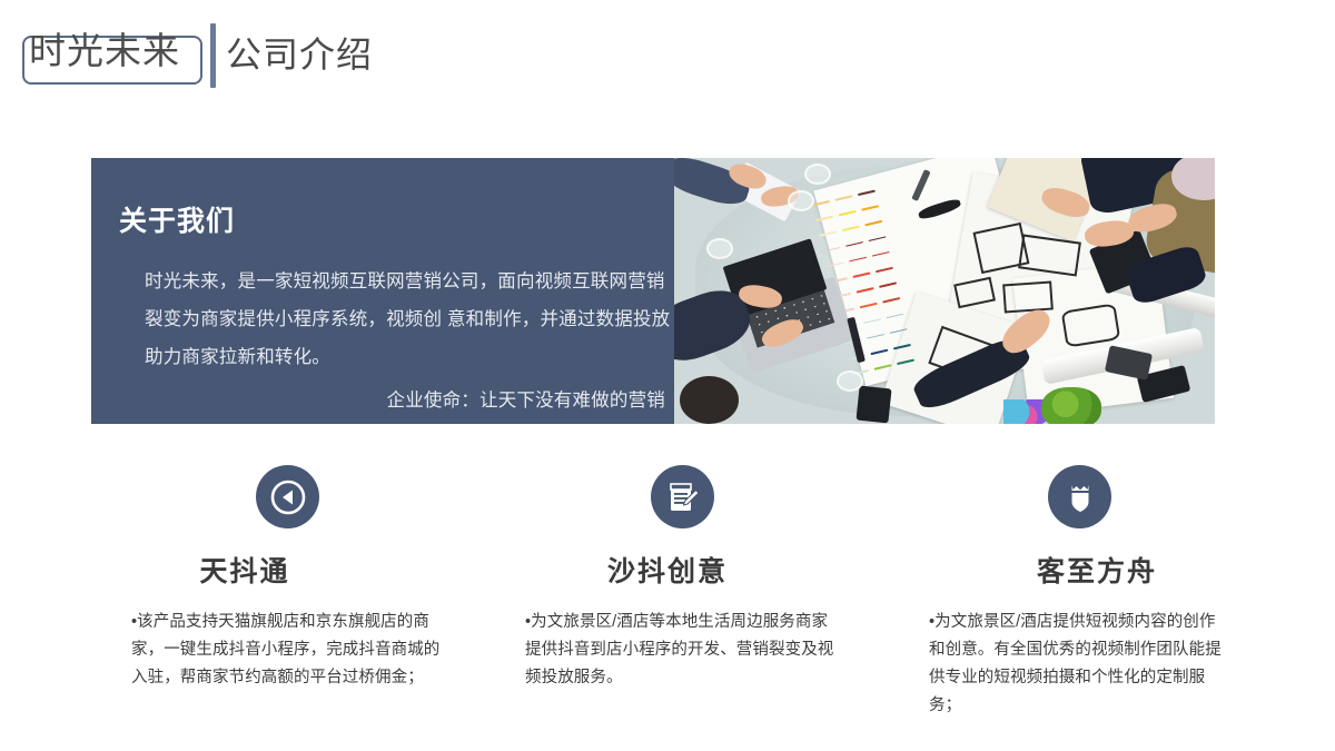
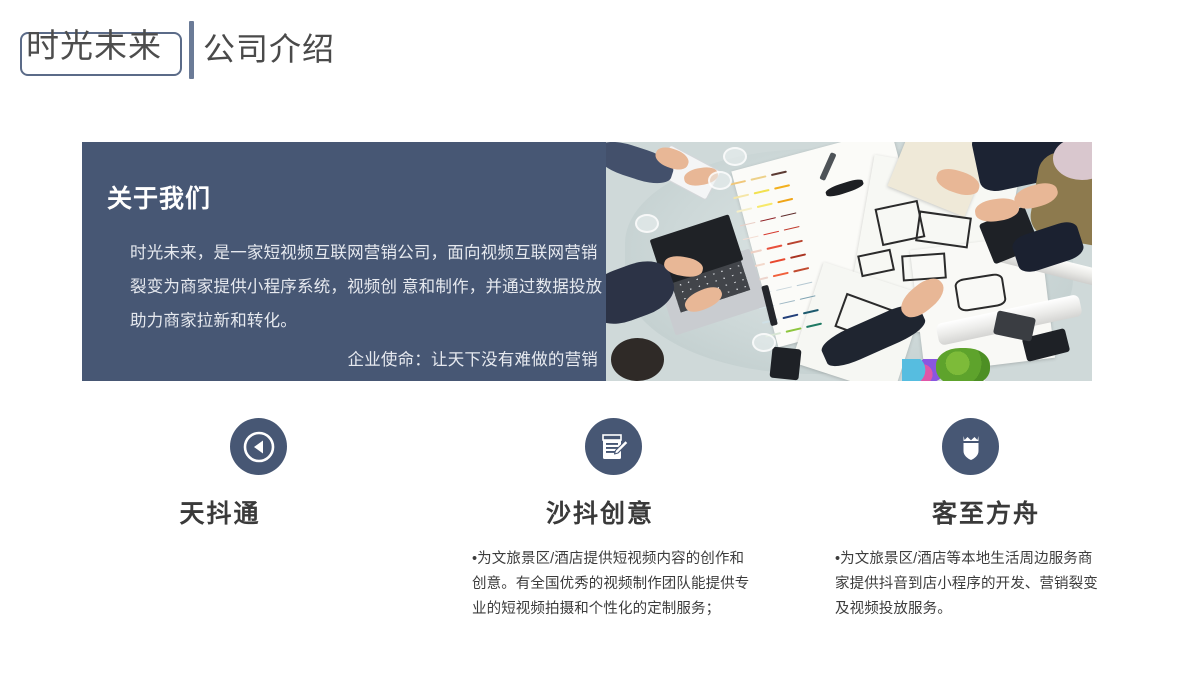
  时光未来
  公司介绍
  关于我们
  时光未来，是一家短视频互联网营销公司，面向视频互联网营销裂变为商家提供小程序系统，视频创 意和制作，并通过数据投放助力商家拉新和转化。
  企业使命：让天下没有难做的营销
  天抖通
- •该产品支持天猫旗舰店和京东旗舰店的商家，一键生成抖音小程序，完成抖音商城的入驻，帮商家节约高额的平台过桥佣金；
  沙抖创意
- •为文旅景区/酒店等本地生活周边服务商家提供抖音到店小程序的开发、营销裂变及视频投放服务。
+ •为文旅景区/酒店提供短视频内容的创作和创意。有全国优秀的视频制作团队能提供专业的短视频拍摄和个性化的定制服务；
  客至方舟
- •为文旅景区/酒店提供短视频内容的创作和创意。有全国优秀的视频制作团队能提供专业的短视频拍摄和个性化的定制服务；
+ •为文旅景区/酒店等本地生活周边服务商家提供抖音到店小程序的开发、营销裂变及视频投放服务。
